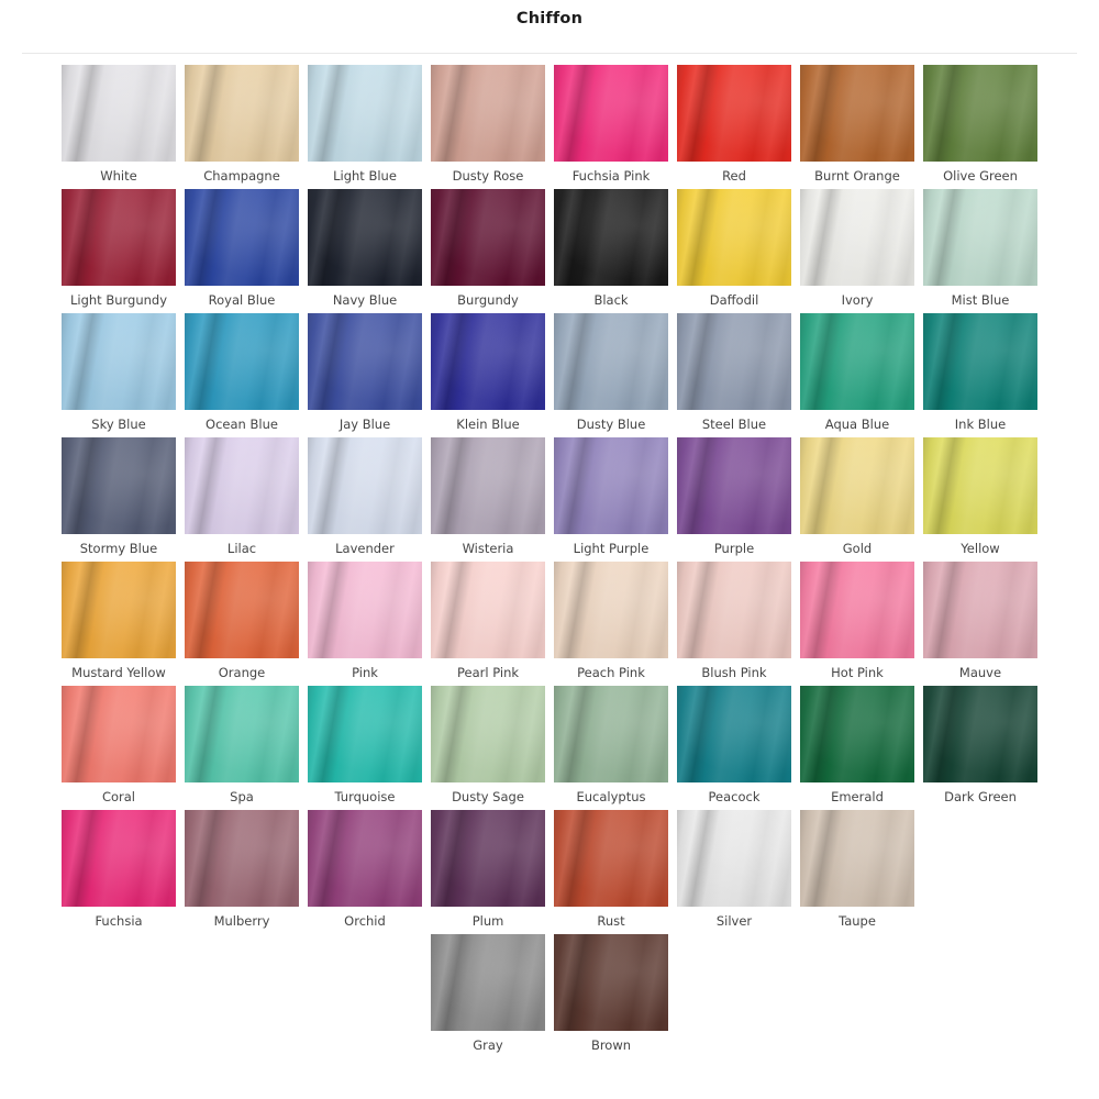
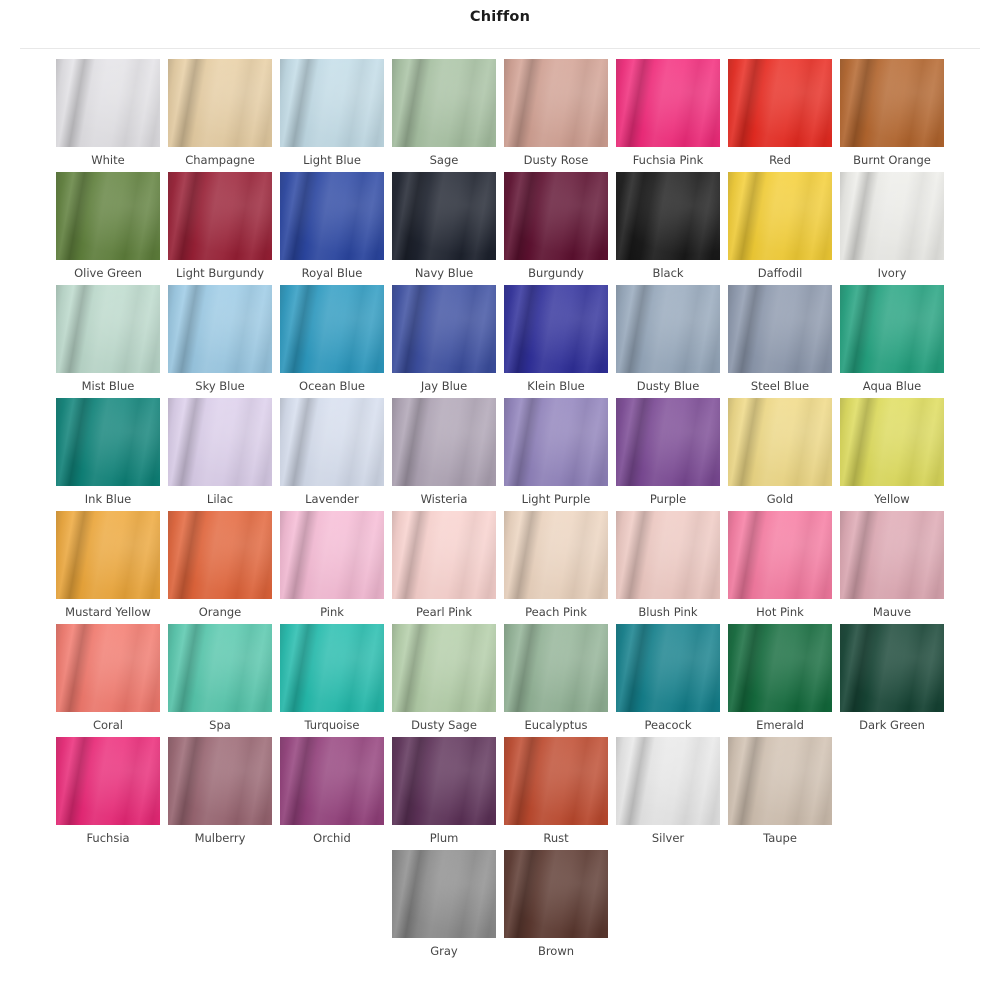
  Chiffon
  White
  Champagne
  Light Blue
+ Sage
  Dusty Rose
  Fuchsia Pink
  Red
  Burnt Orange
  Olive Green
  Light Burgundy
  Royal Blue
  Navy Blue
  Burgundy
  Black
  Daffodil
  Ivory
  Mist Blue
  Sky Blue
  Ocean Blue
  Jay Blue
  Klein Blue
  Dusty Blue
  Steel Blue
  Aqua Blue
  Ink Blue
- Stormy Blue
  Lilac
  Lavender
  Wisteria
  Light Purple
  Purple
  Gold
  Yellow
  Mustard Yellow
  Orange
  Pink
  Pearl Pink
  Peach Pink
  Blush Pink
  Hot Pink
  Mauve
  Coral
  Spa
  Turquoise
  Dusty Sage
  Eucalyptus
  Peacock
  Emerald
  Dark Green
  Fuchsia
  Mulberry
  Orchid
  Plum
  Rust
  Silver
  Taupe
  Gray
  Brown
